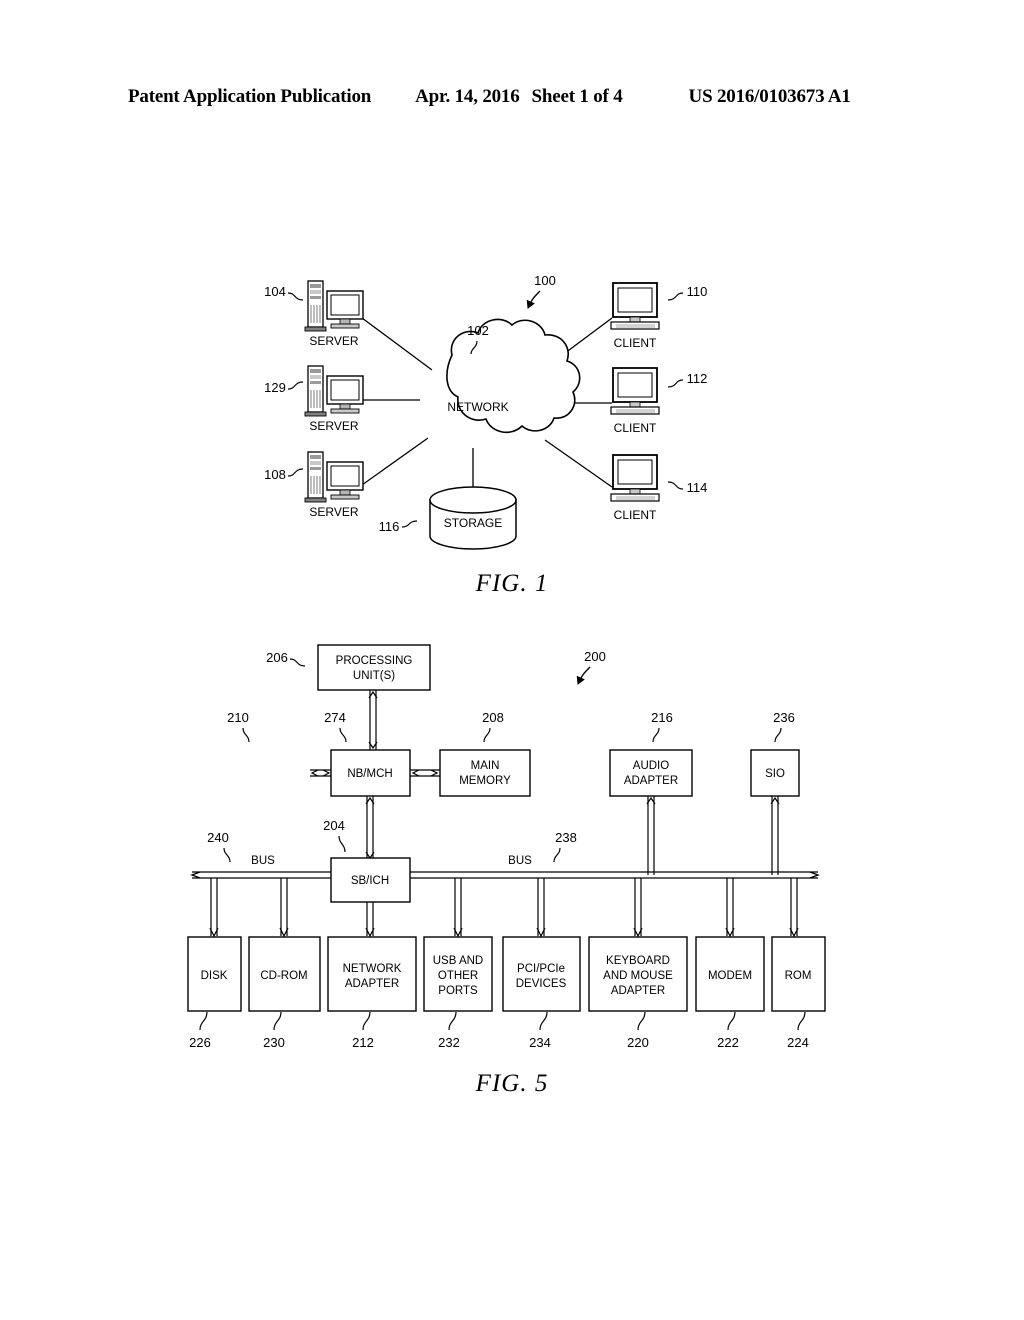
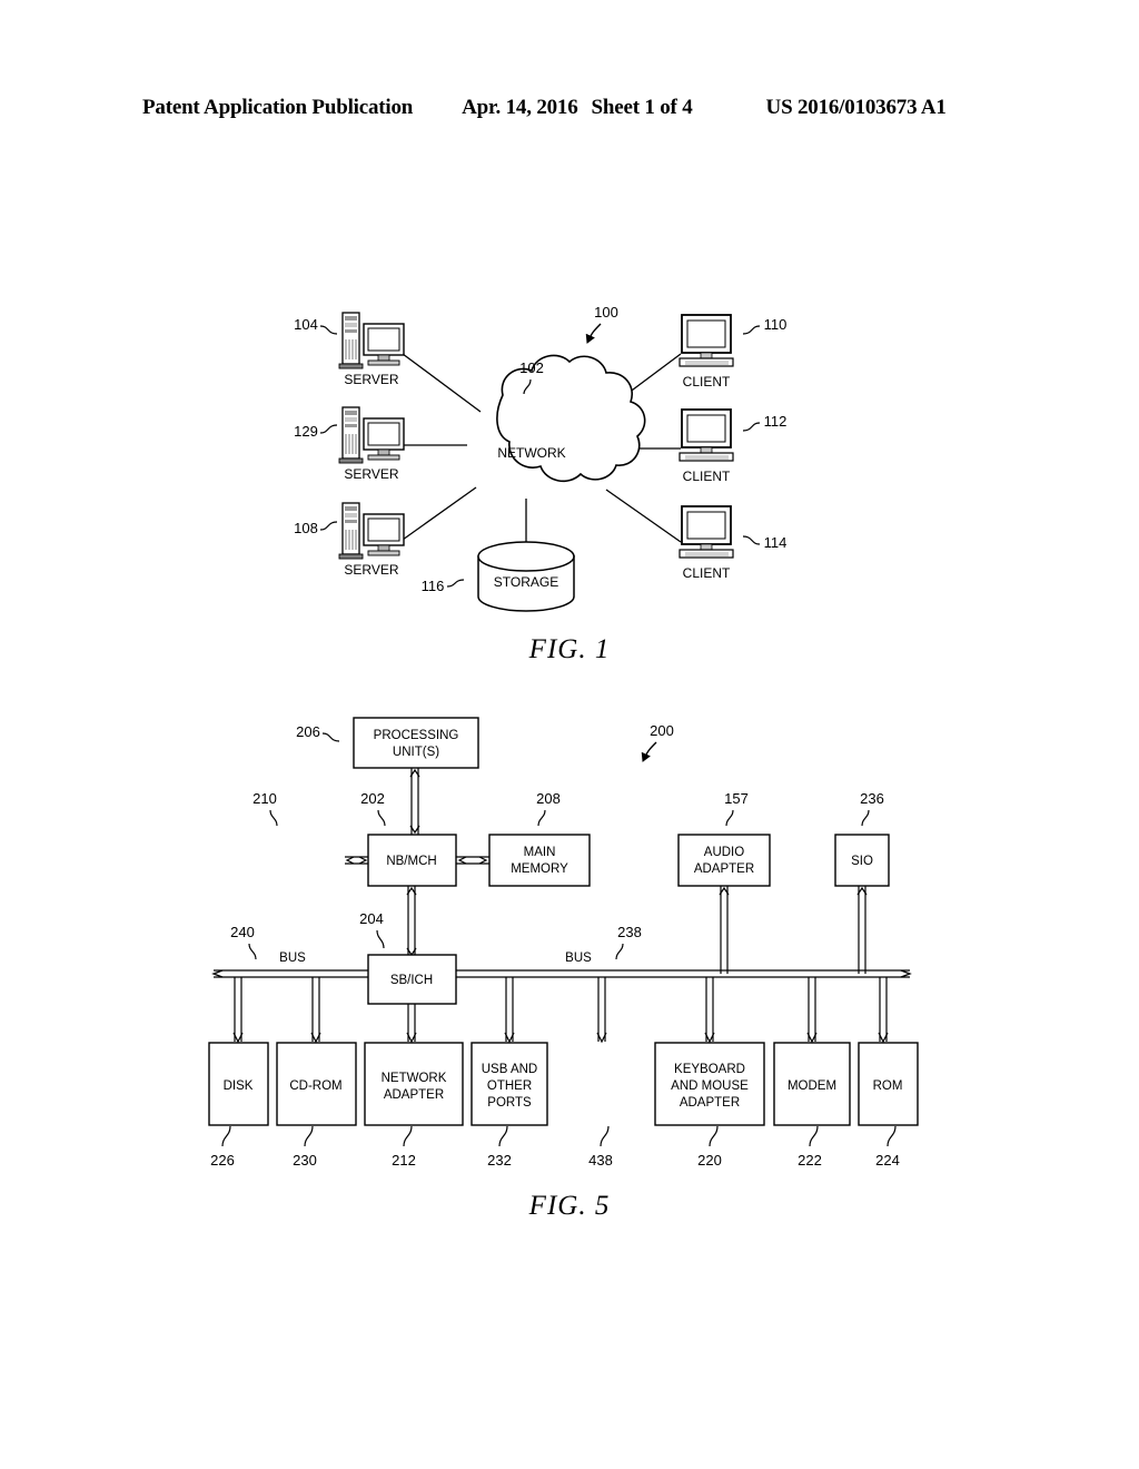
  Patent Application Publication
  Apr. 14, 2016
  Sheet 1 of 4
  US 2016/0103673 A1
  NETWORK
  102
  100
  SERVER
  104
  SERVER
  129
  SERVER
  108
  CLIENT
  110
  CLIENT
  112
  CLIENT
  114
  STORAGE
  116
  FIG. 1
  200
  PROCESSING
  UNIT(S)
  206
  210
  NB/MCH
- 274
+ 202
  MAIN
  MEMORY
  208
  AUDIO
  ADAPTER
- 216
+ 157
  SIO
  236
  BUS
  240
  BUS
  238
  SB/ICH
  204
  DISK
  226
  CD-ROM
  230
  NETWORK
  ADAPTER
  212
  USB AND
  OTHER
  PORTS
  232
- PCI/PCIe
- DEVICES
- 234
+ 438
  KEYBOARD
  AND MOUSE
  ADAPTER
  220
  MODEM
  222
  ROM
  224
  FIG. 5
